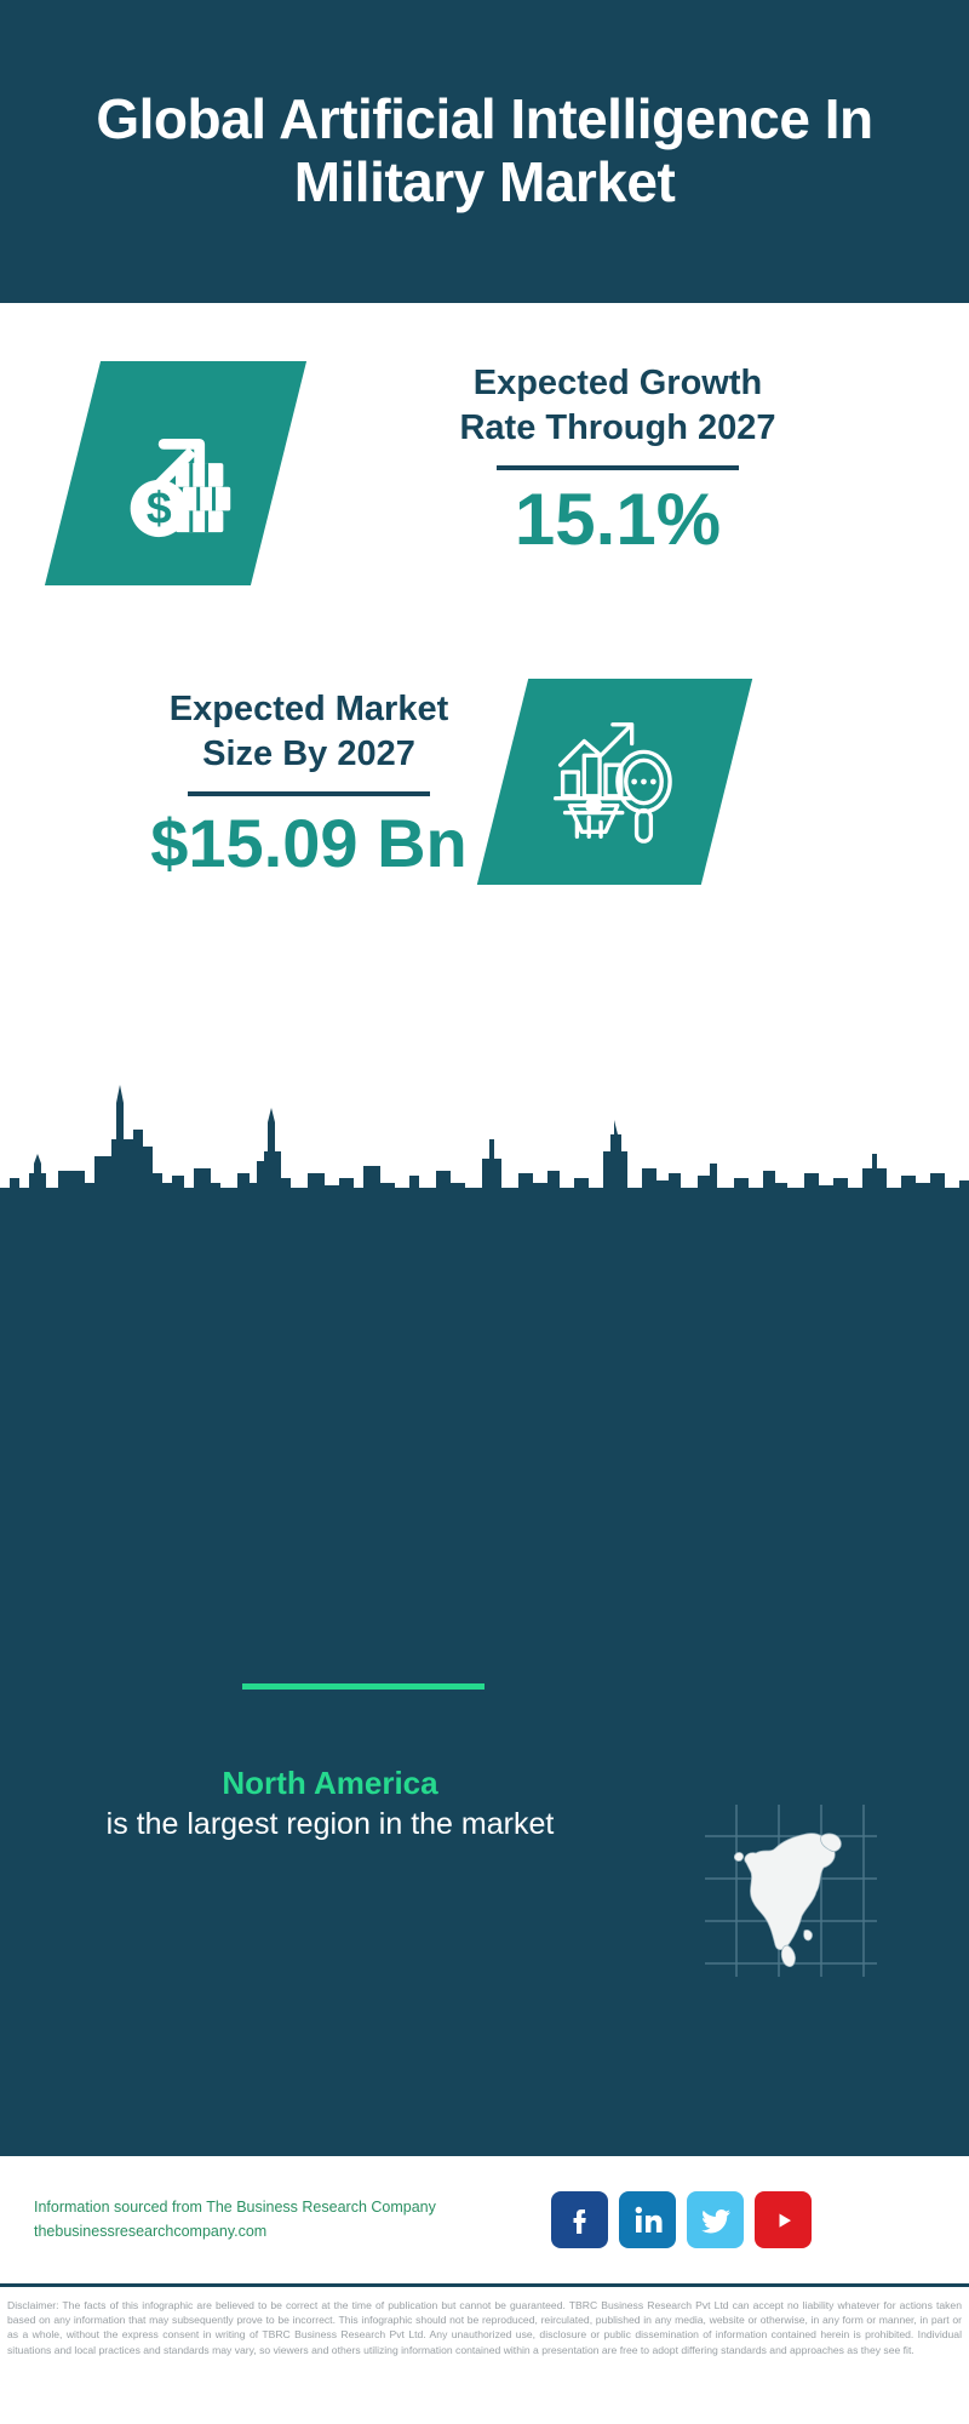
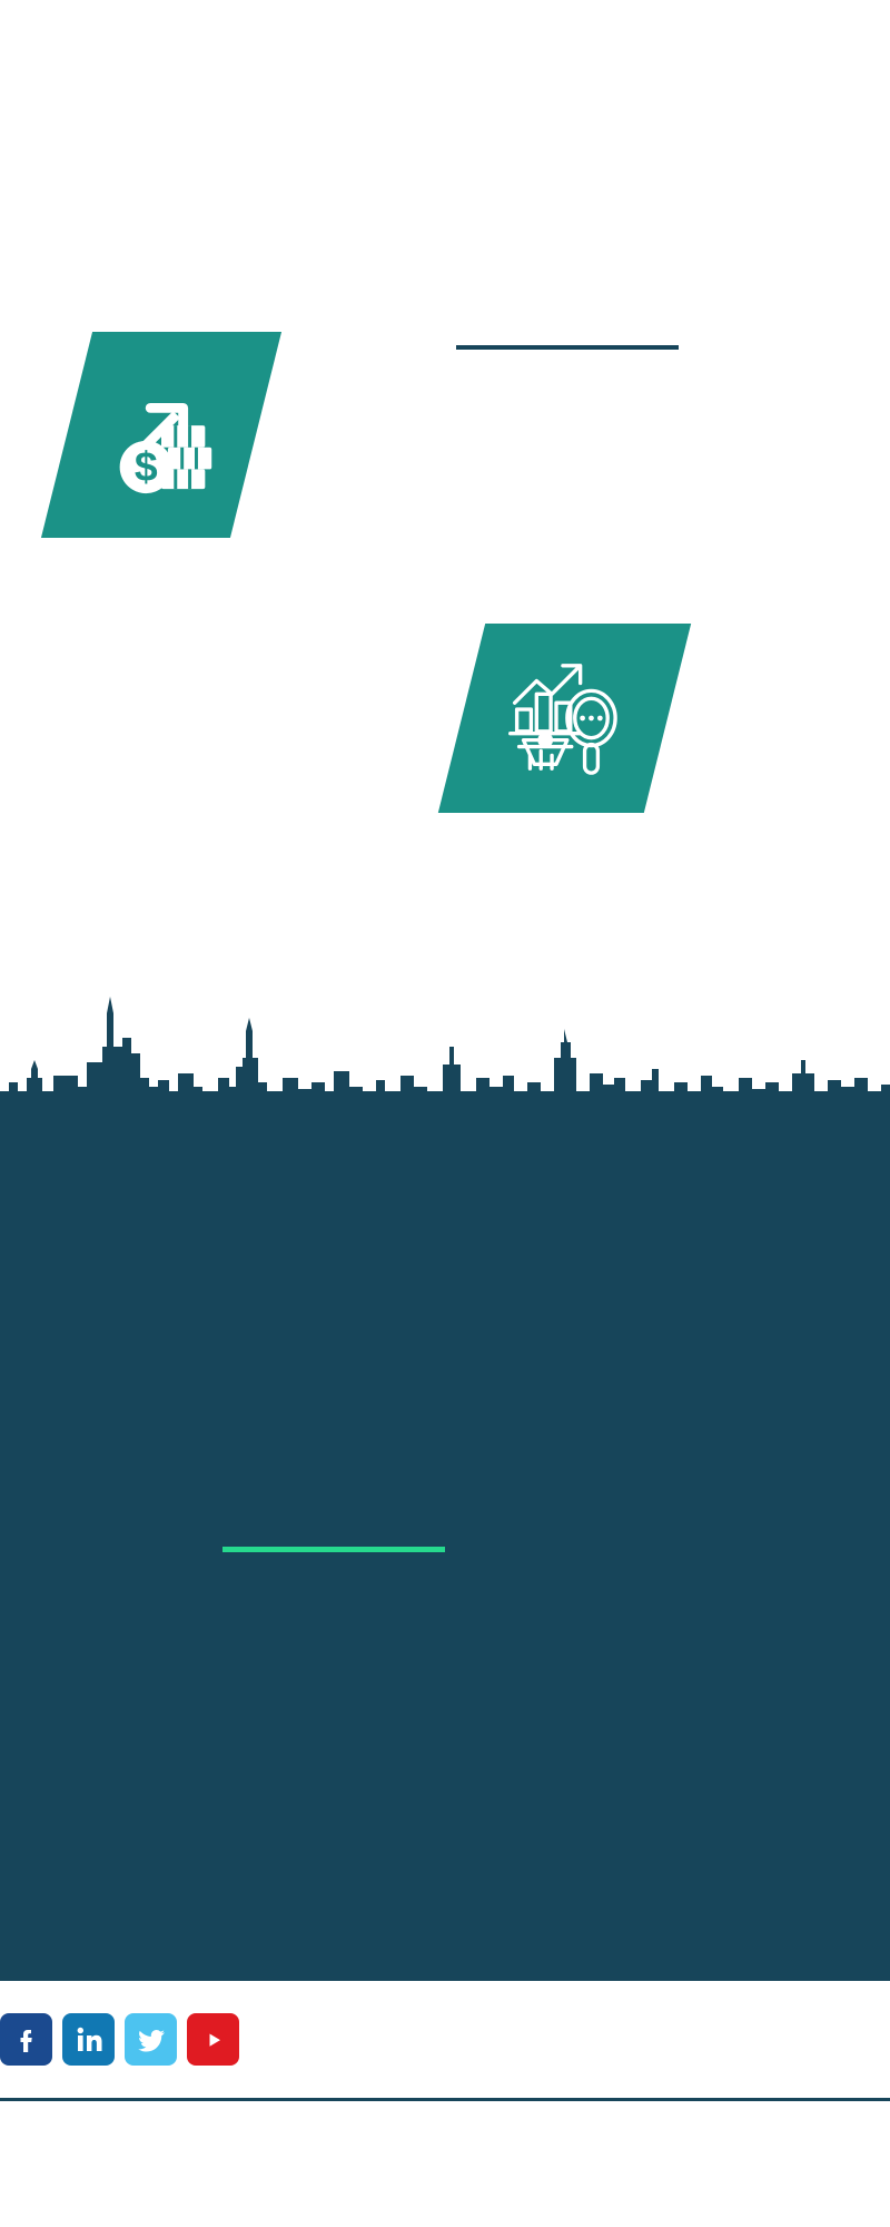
- Global Artificial Intelligence In Military Market
- Expected Growth
- Rate Through 2027
- 15.1%
- Expected Market
- Size By 2027
- $15.09 Bn
- North America
- is the largest region in the market
- Information sourced from The Business Research Company
- thebusinessresearchcompany.com
- Disclaimer: The facts of this infographic are believed to be correct at the time of publication but cannot be guaranteed. TBRC Business Research Pvt Ltd can accept no liability whatever for actions taken based on any information that may subsequently prove to be incorrect. This infographic should not be reproduced, reirculated, published in any media, website or otherwise, in any form or manner, in part or as a whole, without the express consent in writing of TBRC Business Research Pvt Ltd. Any unauthorized use, disclosure or public dissemination of information contained herein is prohibited. Individual situations and local practices and standards may vary, so viewers and others utilizing information contained within a presentation are free to adopt differing standards and approaches as they see fit.
